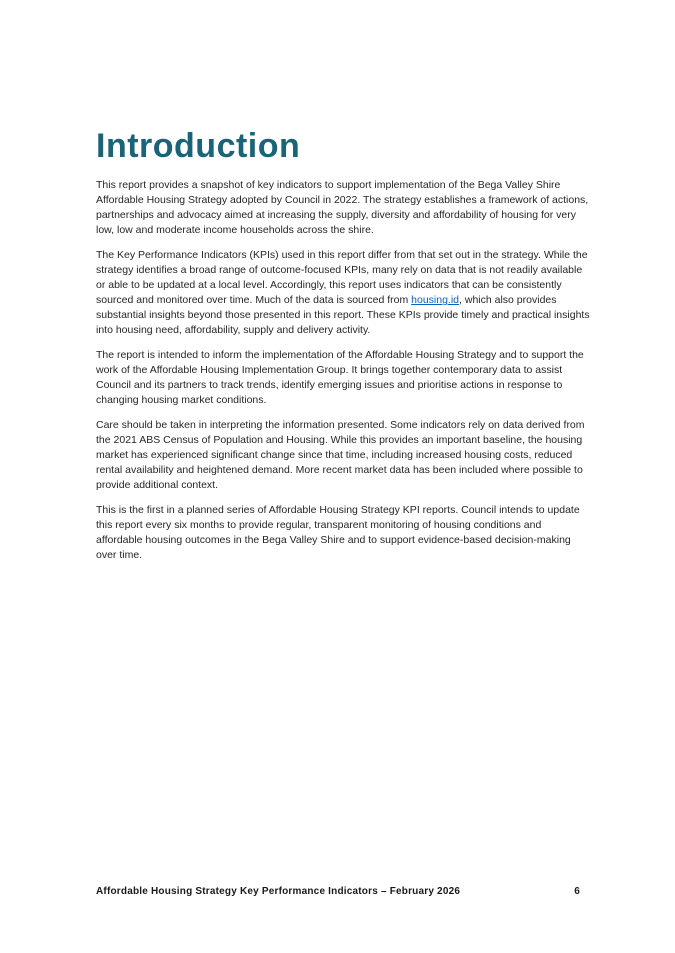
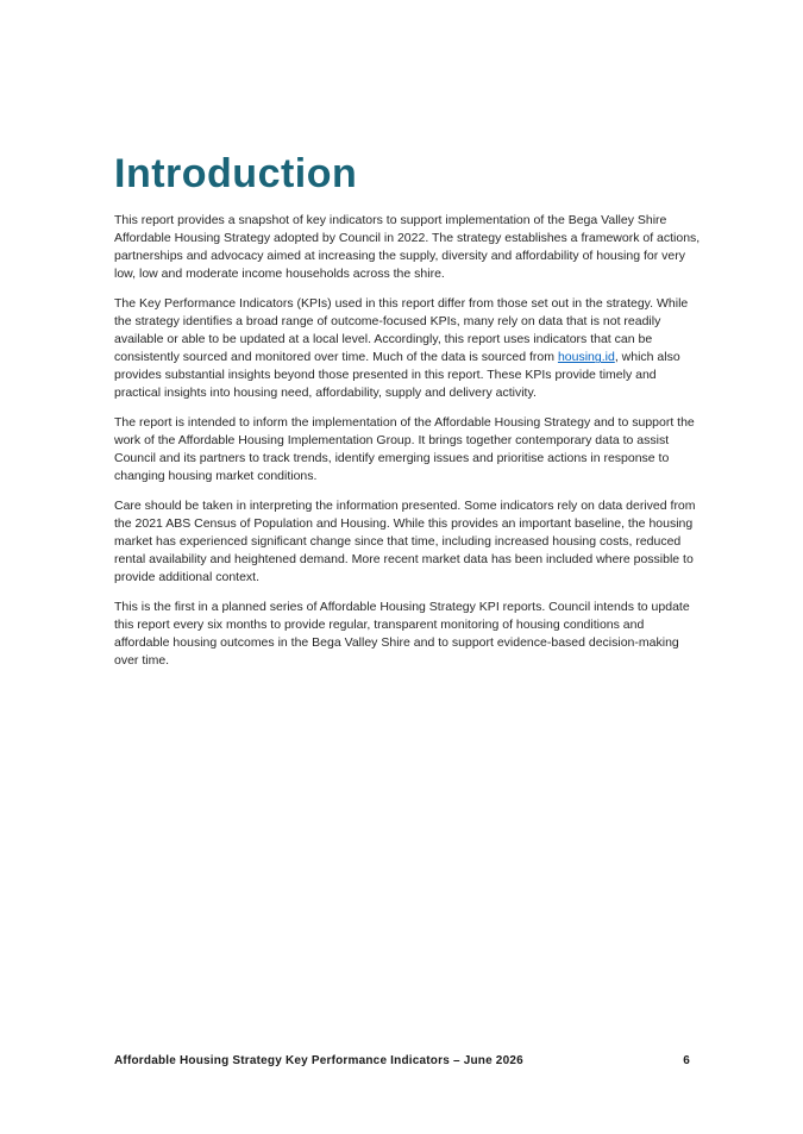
  Introduction
  This report provides a snapshot of key indicators to support implementation of the Bega Valley Shire Affordable Housing Strategy adopted by Council in 2022. The strategy establishes a framework of actions, partnerships and advocacy aimed at increasing the supply, diversity and affordability of housing for very low, low and moderate income households across the shire.
- The Key Performance Indicators (KPIs) used in this report differ from that set out in the strategy. While the strategy identifies a broad range of outcome-focused KPIs, many rely on data that is not readily available or able to be updated at a local level. Accordingly, this report uses indicators that can be consistently sourced and monitored over time. Much of the data is sourced from housing.id, which also provides substantial insights beyond those presented in this report. These KPIs provide timely and practical insights into housing need, affordability, supply and delivery activity.
+ The Key Performance Indicators (KPIs) used in this report differ from those set out in the strategy. While the strategy identifies a broad range of outcome-focused KPIs, many rely on data that is not readily available or able to be updated at a local level. Accordingly, this report uses indicators that can be consistently sourced and monitored over time. Much of the data is sourced from housing.id, which also provides substantial insights beyond those presented in this report. These KPIs provide timely and practical insights into housing need, affordability, supply and delivery activity.
  The report is intended to inform the implementation of the Affordable Housing Strategy and to support the work of the Affordable Housing Implementation Group. It brings together contemporary data to assist Council and its partners to track trends, identify emerging issues and prioritise actions in response to changing housing market conditions.
  Care should be taken in interpreting the information presented. Some indicators rely on data derived from the 2021 ABS Census of Population and Housing. While this provides an important baseline, the housing market has experienced significant change since that time, including increased housing costs, reduced rental availability and heightened demand. More recent market data has been included where possible to provide additional context.
  This is the first in a planned series of Affordable Housing Strategy KPI reports. Council intends to update this report every six months to provide regular, transparent monitoring of housing conditions and affordable housing outcomes in the Bega Valley Shire and to support evidence-based decision-making over time.
- Affordable Housing Strategy Key Performance Indicators – February 2026
+ Affordable Housing Strategy Key Performance Indicators – June 2026
  6
